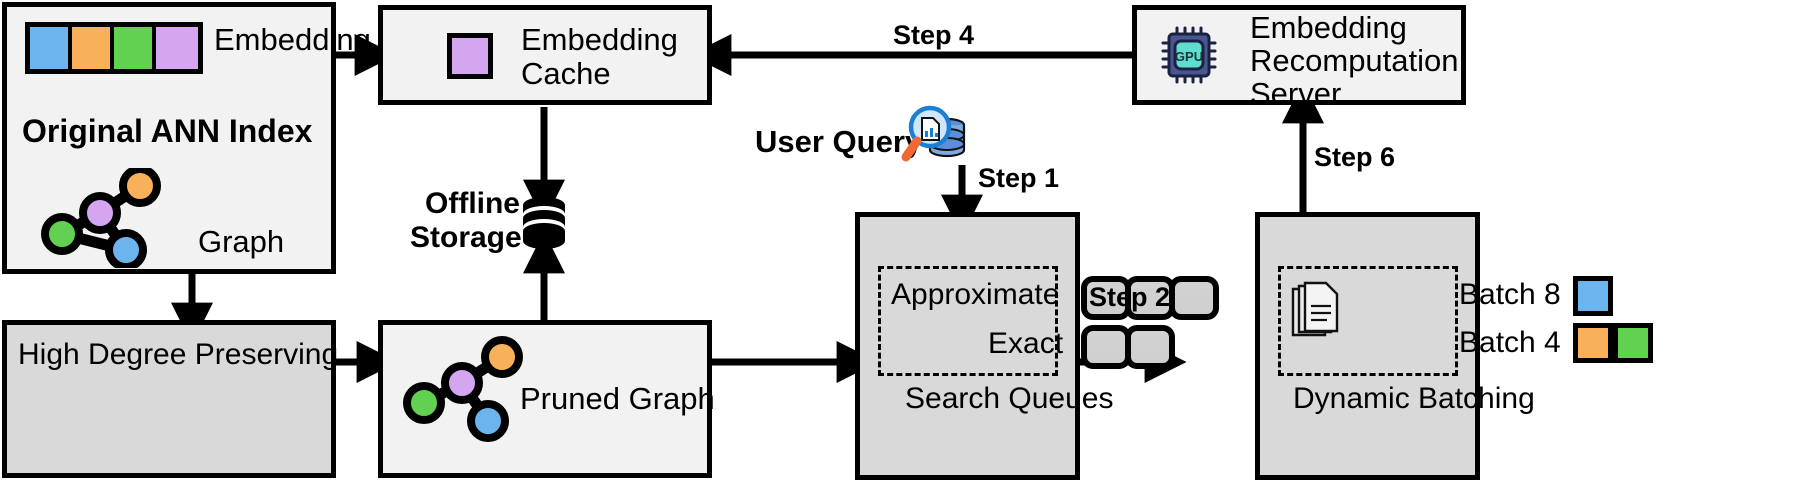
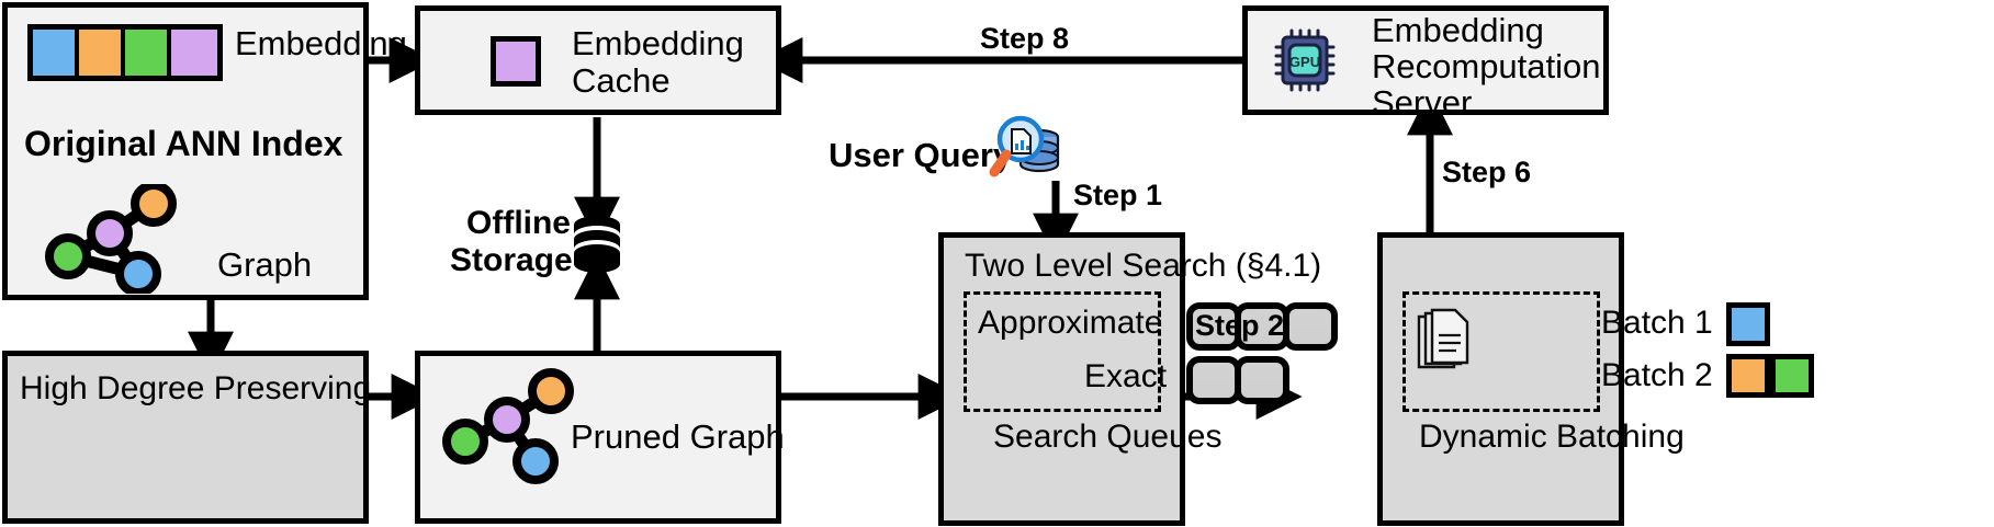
  Embedding
  Original ANN Index
  Graph
  Embedding
  Cache
  Offline
  Storage
  User Quer
  Step 1
+ Two Level Search (§4.1)
  Approximate
  Exact
  Search Queues
  Step 2
- Batch 8
+ Batch 1
- Batch 4
+ Batch 2
  Dynamic Batching
  Step 6
  GPU
  Embedding
  Recomputation
  Server
- Step 4
+ Step 8
  High Degree Preserving
  Pruned Graph
